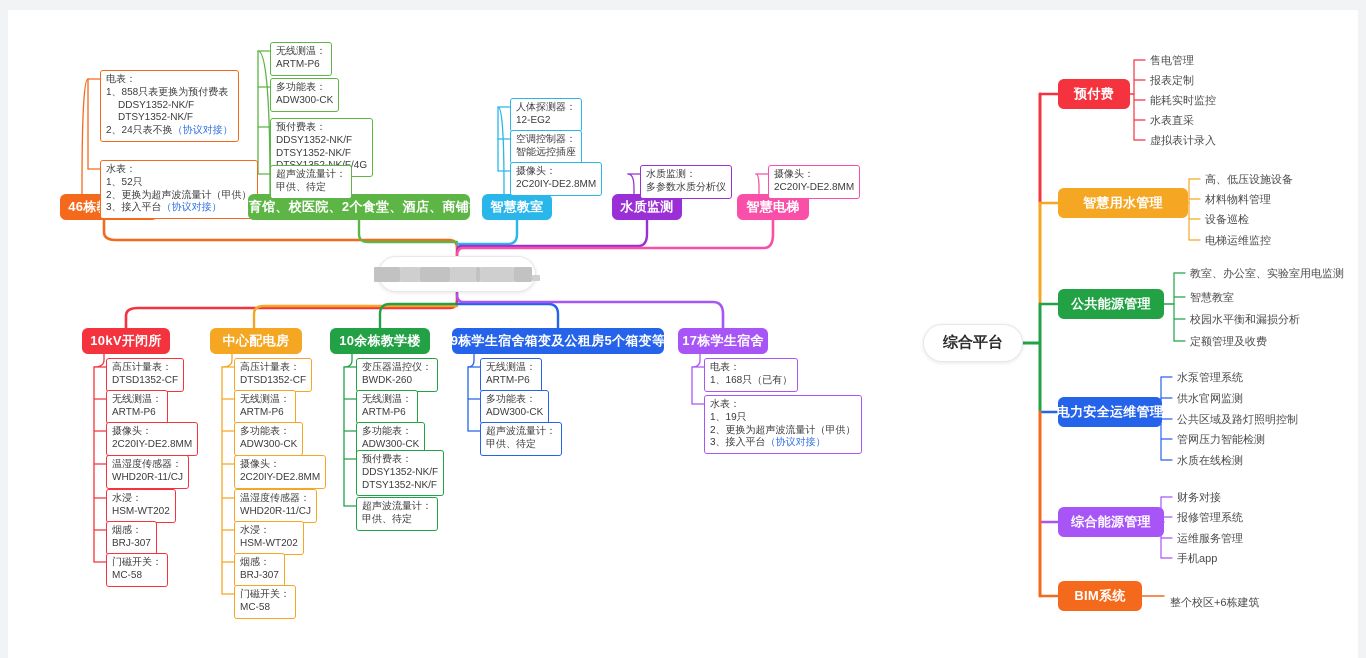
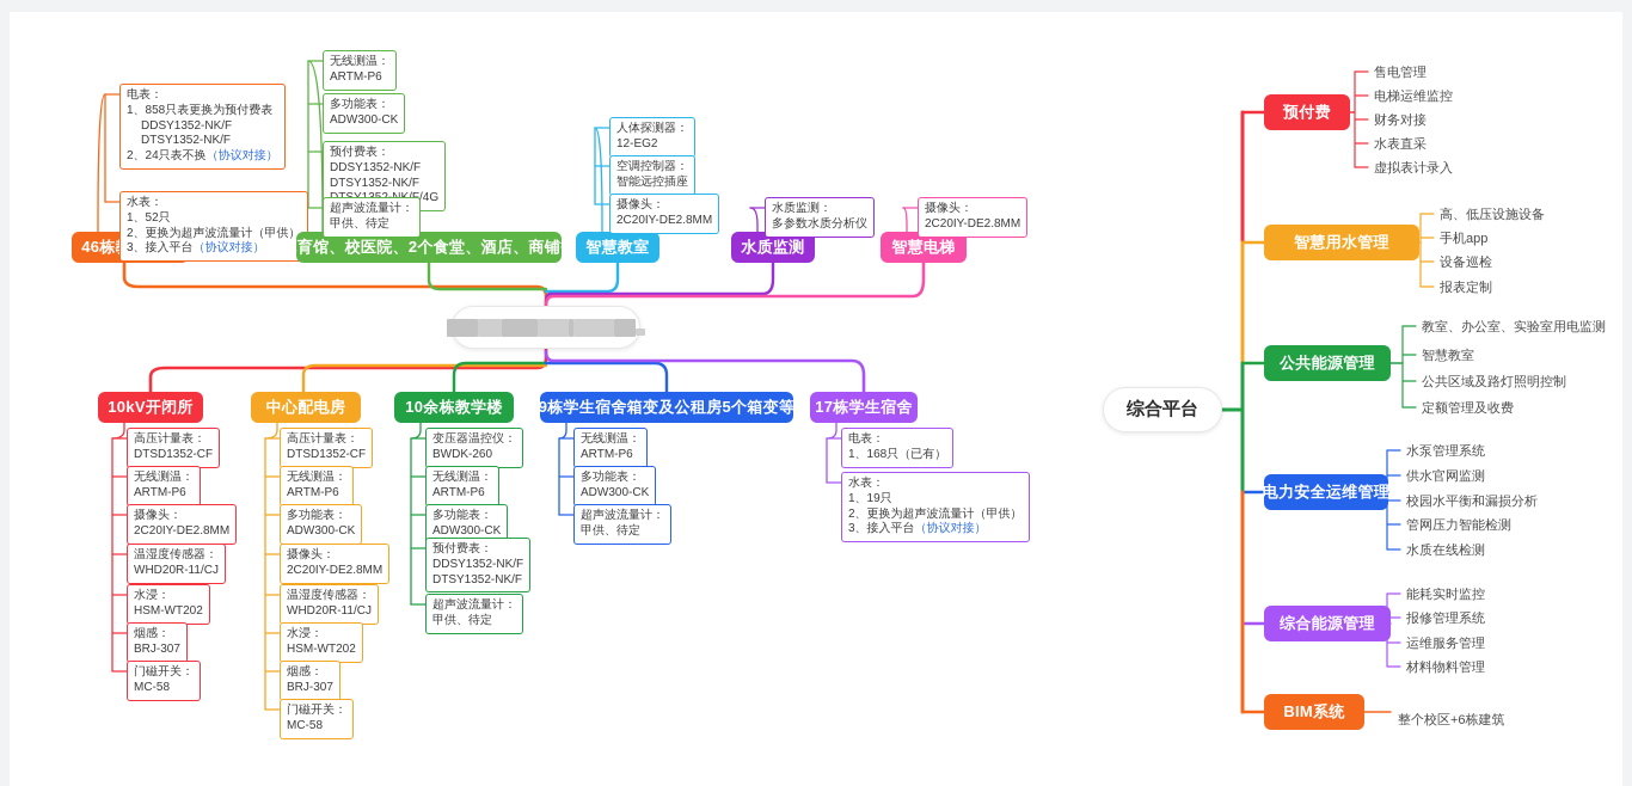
  综合平台
  电表：
  1、858只表更换为预付费表
  DDSY1352-NK/F
  DTSY1352-NK/F
  2、24只表不换（协议对接）
  水表：
  1、52只
  2、更换为超声波流量计（甲供）
  3、接入平台（协议对接）
  体育馆、校医院、2个食堂、酒店、商铺等
  无线测温：
  ARTM-P6
  多功能表：
  ADW300-CK
  预付费表：
  DDSY1352-NK/F
  DTSY1352-NK/F
  超声波流量计：
  甲供、待定
  智慧教室
  人体探测器：
  12-EG2
  空调控制器：
  智能远控插座
  摄像头：
  2C20IY-DE2.8MM
  水质监测
  水质监测：
  多参数水质分析仪
  智慧电梯
  摄像头：
  2C20IY-DE2.8MM
  10kV开闭所
  高压计量表：
  DTSD1352-CF
  无线测温：
  ARTM-P6
  摄像头：
  2C20IY-DE2.8MM
  温湿度传感器：
  WHD20R-11/CJ
  水浸：
  HSM-WT202
  烟感：
  BRJ-307
  门磁开关：
  MC-58
  中心配电房
  高压计量表：
  DTSD1352-CF
  无线测温：
  ARTM-P6
  多功能表：
  ADW300-CK
  摄像头：
  2C20IY-DE2.8MM
  温湿度传感器：
  WHD20R-11/CJ
  水浸：
  HSM-WT202
  烟感：
  BRJ-307
  门磁开关：
  MC-58
  10余栋教学楼
  变压器温控仪：
  BWDK-260
  无线测温：
  ARTM-P6
  多功能表：
  ADW300-CK
  预付费表：
  DDSY1352-NK/F
  DTSY1352-NK/F
  超声波流量计：
  甲供、待定
  9栋学生宿舍箱变及公租房5个箱变等
  无线测温：
  ARTM-P6
  多功能表：
  ADW300-CK
  超声波流量计：
  甲供、待定
  17栋学生宿舍
  电表：
  1、168只（已有）
  水表：
  1、19只
  2、更换为超声波流量计（甲供）
  3、接入平台（协议对接）
  预付费
  售电管理
- 报表定制
+ 电梯运维监控
- 能耗实时监控
+ 财务对接
  水表直采
  虚拟表计录入
  智慧用水管理
  高、低压设施设备
- 材料物料管理
+ 手机app
  设备巡检
- 电梯运维监控
+ 报表定制
  公共能源管理
  教室、办公室、实验室用电监测
  智慧教室
- 校园水平衡和漏损分析
+ 公共区域及路灯照明控制
  定额管理及收费
  电力安全运维管理
  水泵管理系统
  供水官网监测
- 公共区域及路灯照明控制
+ 校园水平衡和漏损分析
  管网压力智能检测
  水质在线检测
  综合能源管理
- 财务对接
+ 能耗实时监控
  报修管理系统
  运维服务管理
- 手机app
+ 材料物料管理
  BIM系统
  整个校区+6栋建筑
